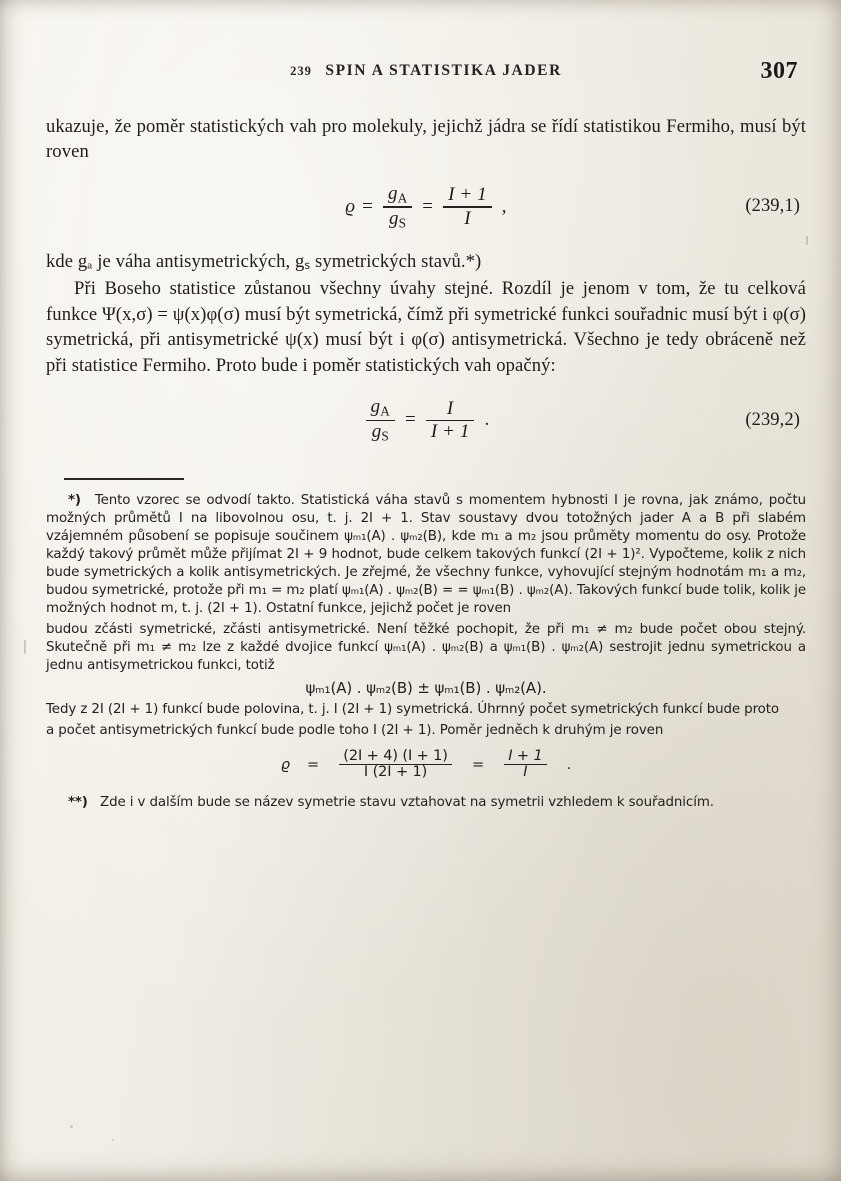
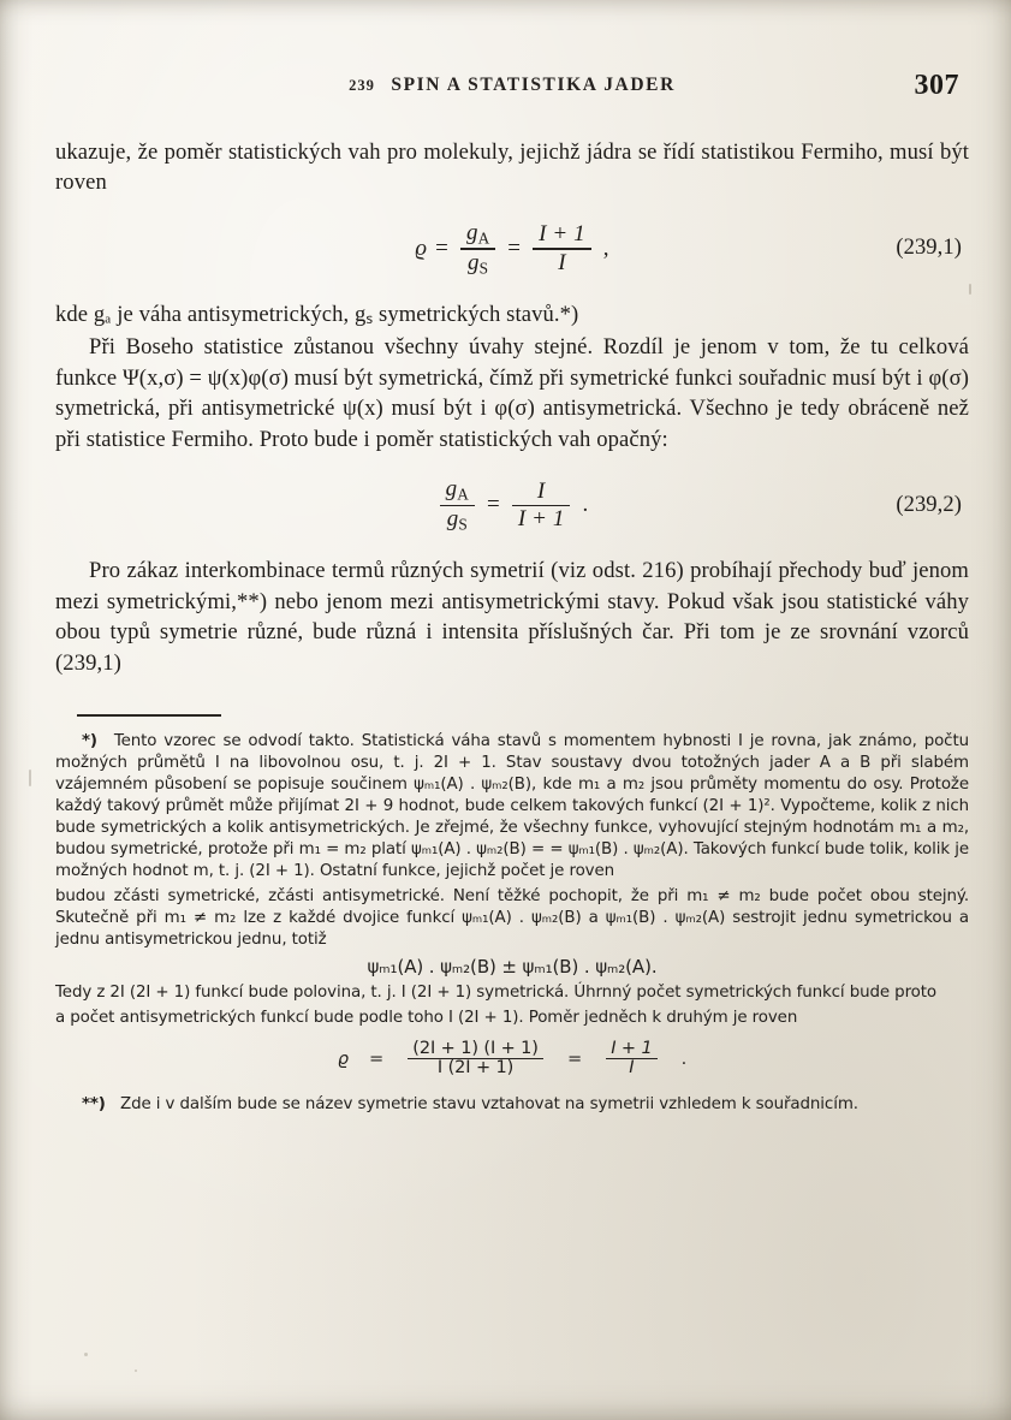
  239 SPIN A STATISTIKA JADER
  307
  ukazuje, že poměr statistických vah pro molekuly, jejichž jádra se řídí statistikou Fermiho, musí být roven
  ϱ
  =
  gA
  gS
  =
  I + 1
  I
  ,
  (239,1)
  kde gₐ je váha antisymetrických, gₛ symetrických stavů.*)
  Při Boseho statistice zůstanou všechny úvahy stejné. Rozdíl je jenom v tom, že tu celková funkce Ψ(x,σ) = ψ(x)φ(σ) musí být symetrická, čímž při symetrické funkci souřadnic musí být i φ(σ) symetrická, při antisymetrické ψ(x) musí být i φ(σ) antisymetrická. Všechno je tedy obráceně než při statistice Fermiho. Proto bude i poměr statistických vah opačný:
  gA
  gS
  =
  I
  I + 1
  .
  (239,2)
+ Pro zákaz interkombinace termů různých symetrií (viz odst. 216) probíhají přechody buď jenom mezi symetrickými,**) nebo jenom mezi antisymetrickými stavy. Pokud však jsou statistické váhy obou typů symetrie různé, bude různá i intensita příslušných čar. Při tom je ze srovnání vzorců (239,1)
  *) Tento vzorec se odvodí takto. Statistická váha stavů s momentem hybnosti I je rovna, jak známo, počtu možných průmětů I na libovolnou osu, t. j. 2I + 1. Stav soustavy dvou totožných jader A a B při slabém vzájemném působení se popisuje součinem ψₘ₁(A) . ψₘ₂(B), kde m₁ a m₂ jsou průměty momentu do osy. Protože každý takový průmět může přijímat 2I + 9 hodnot, bude celkem takových funkcí (2I + 1)². Vypočteme, kolik z nich bude symetrických a kolik antisymetrických. Je zřejmé, že všechny funkce, vyhovující stejným hodnotám m₁ a m₂, budou symetrické, protože při m₁ = m₂ platí ψₘ₁(A) . ψₘ₂(B) = = ψₘ₁(B) . ψₘ₂(A). Takových funkcí bude tolik, kolik je možných hodnot m, t. j. (2I + 1). Ostatní funkce, jejichž počet je roven
- budou zčásti symetrické, zčásti antisymetrické. Není těžké pochopit, že při m₁ ≠ m₂ bude počet obou stejný. Skutečně při m₁ ≠ m₂ lze z každé dvojice funkcí ψₘ₁(A) . ψₘ₂(B) a ψₘ₁(B) . ψₘ₂(A) sestrojit jednu symetrickou a jednu antisymetrickou funkci, totiž
+ budou zčásti symetrické, zčásti antisymetrické. Není těžké pochopit, že při m₁ ≠ m₂ bude počet obou stejný. Skutečně při m₁ ≠ m₂ lze z každé dvojice funkcí ψₘ₁(A) . ψₘ₂(B) a ψₘ₁(B) . ψₘ₂(A) sestrojit jednu symetrickou a jednu antisymetrickou jednu, totiž
  ψₘ₁(A) . ψₘ₂(B) ± ψₘ₁(B) . ψₘ₂(A).
  Tedy z 2I (2I + 1) funkcí bude polovina, t. j. I (2I + 1) symetrická. Úhrnný počet symetrických funkcí bude proto
  a počet antisymetrických funkcí bude podle toho I (2I + 1). Poměr jedněch k druhým je roven
  ϱ =
- (2I + 4) (I + 1)
+ (2I + 1) (I + 1)
  I (2I + 1)
  =
  I + 1
  I
  .
  **) Zde i v dalším bude se název symetrie stavu vztahovat na symetrii vzhledem k souřadnicím.
